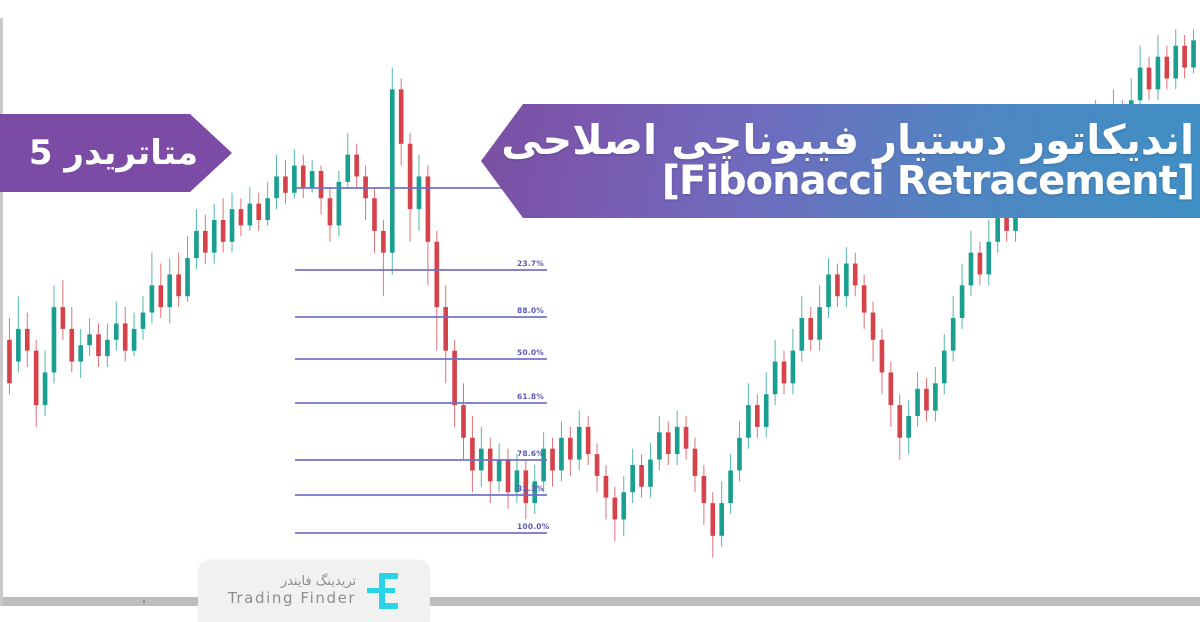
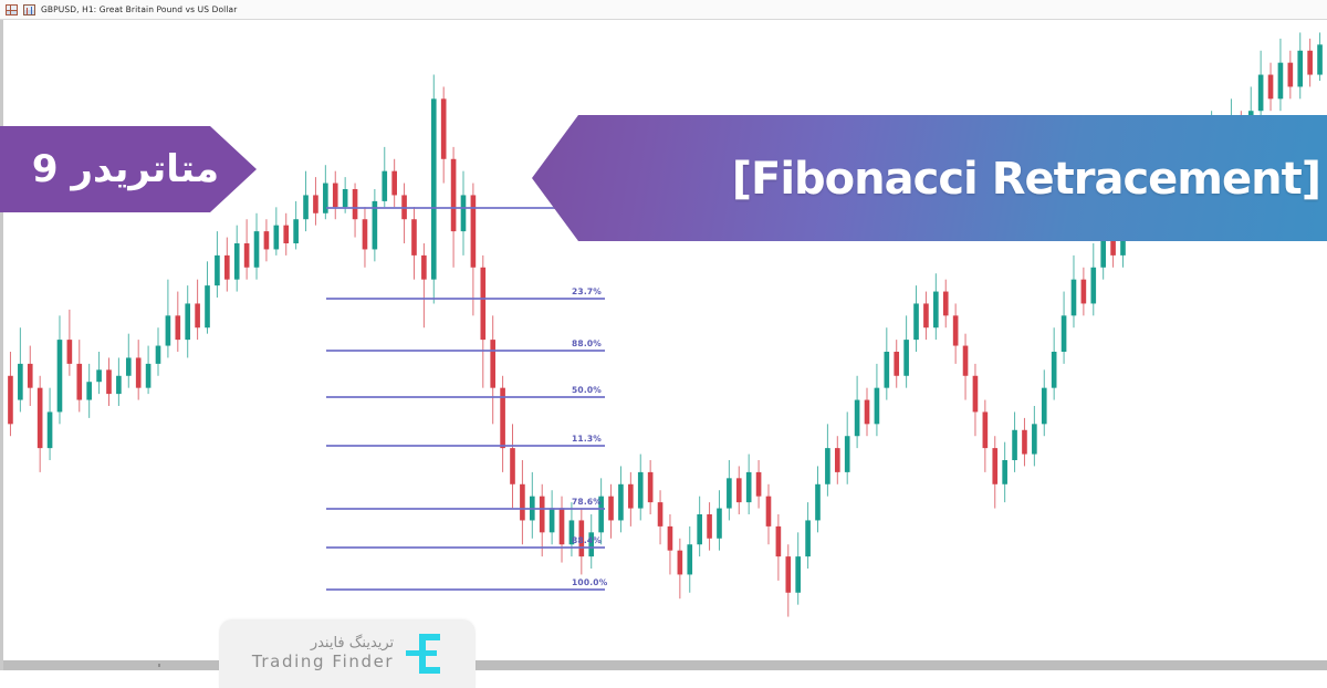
+ GBPUSD, H1: Great Britain Pound vs US Dollar
  23.7%
  88.0%
  50.0%
- 61.8%
+ 11.3%
  78.6%
- 31.3%
+ 88.4%
  100.0%
- متاتریدر 5
+ متاتریدر 9
- اندیکاتور دستیار فیبوناچی اصلاحی
  [Fibonacci Retracement]
  تریدینگ فایندر
  Trading Finder
